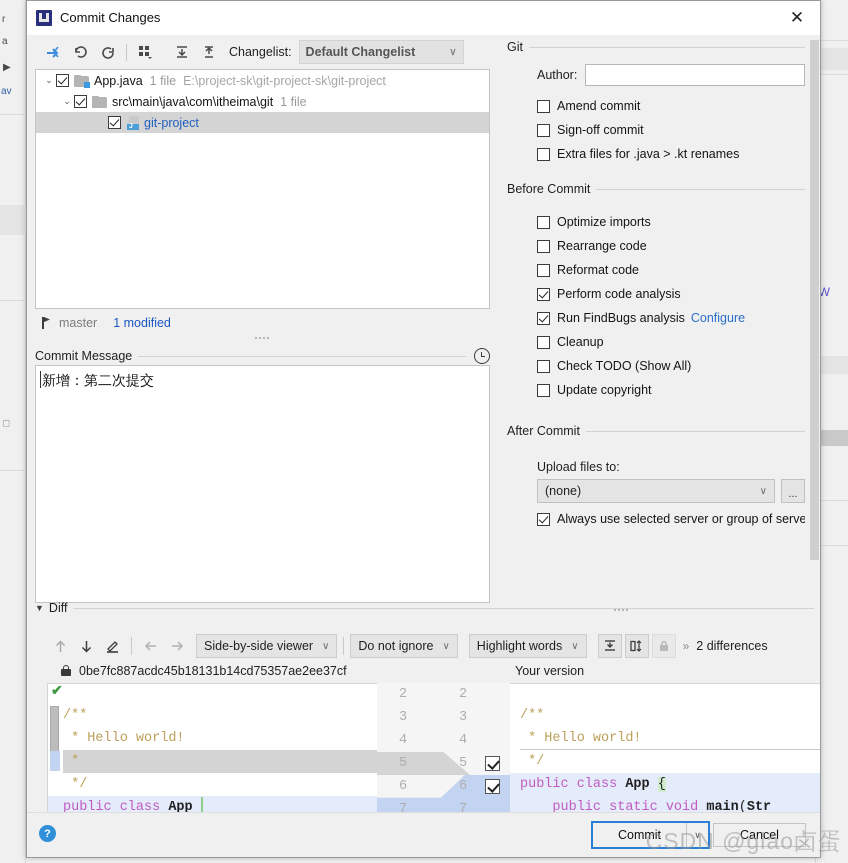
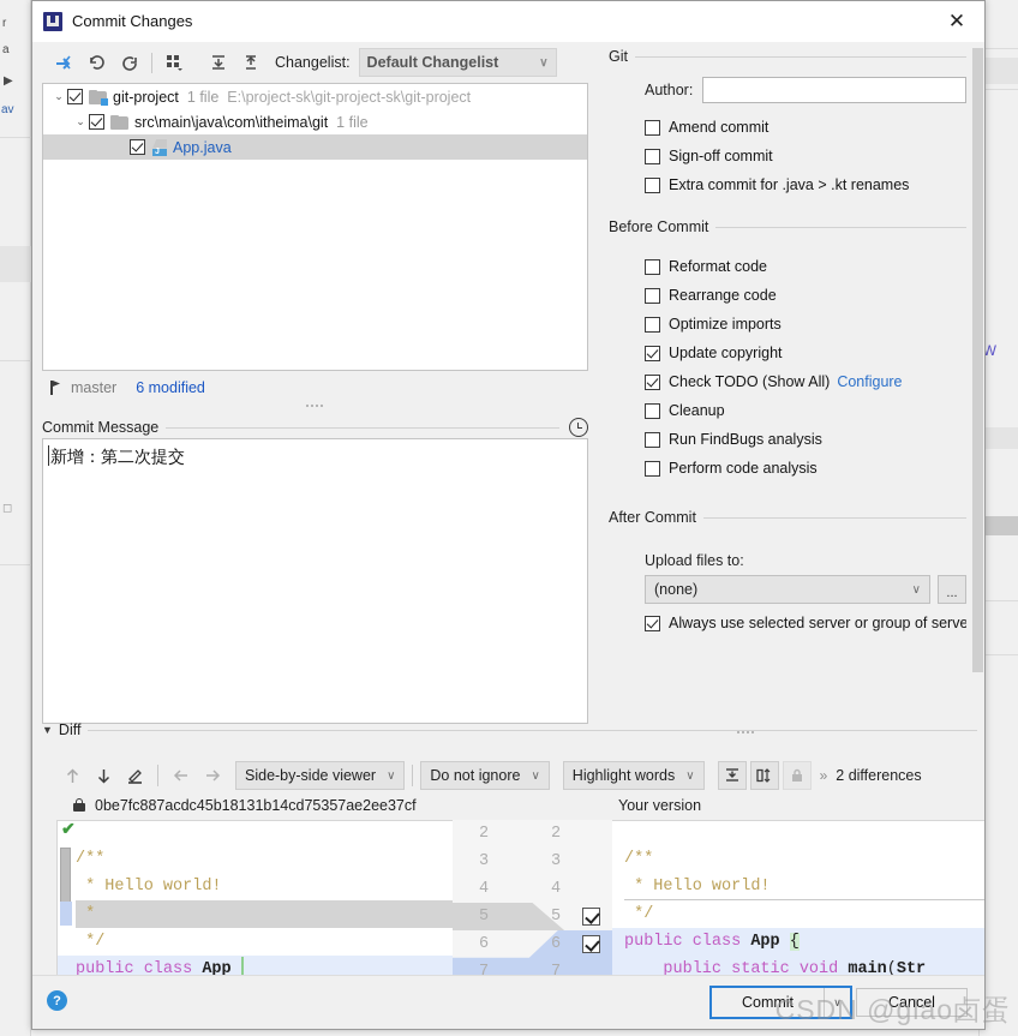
  r
  a
  ▶
  av
  ◻
  W
  Commit Changes
  ✕
  Changelist:
  Default Changelist
  ∨
  ⌄
- App.java
+ git-project
  1 file
  E:\project-sk\git-project-sk\git-project
  ⌄
  src\main\java\com\itheima\git
  1 file
- git-project
+ App.java
  master
- 1 modified
+ 6 modified
  Commit Message
  新增：第二次提交
  Git
  Author:
  Amend commit
  Sign-off commit
- Extra files for .java > .kt renames
+ Extra commit for .java > .kt renames
  Before Commit
- Optimize imports
+ Reformat code
  Rearrange code
- Reformat code
+ Optimize imports
- Perform code analysis
+ Update copyright
- Run FindBugs analysis
+ Check TODO (Show All)
  Configure
  Cleanup
- Check TODO (Show All)
+ Run FindBugs analysis
- Update copyright
+ Perform code analysis
  After Commit
  Upload files to:
  (none)
  ∨
  ...
  Always use selected server or group of serve
  ▼
  Diff
  Side-by-side viewer
  ∨
  Do not ignore
  ∨
  Highlight words
  ∨
  »
  2 differences
  0be7fc887acdc45b18131b14cd75357ae2ee37cf
  Your version
  ✔
  /**
  * Hello world!
  *
  */
  public class App
  2
  3
  4
  5
  6
  7
  2
  3
  4
  5
  6
  7
  /**
  * Hello world!
  */
  public class App {
  public static void main(Str
  ?
  Commit
  ∨
  Cancel
  CSDN @glao卤蛋
